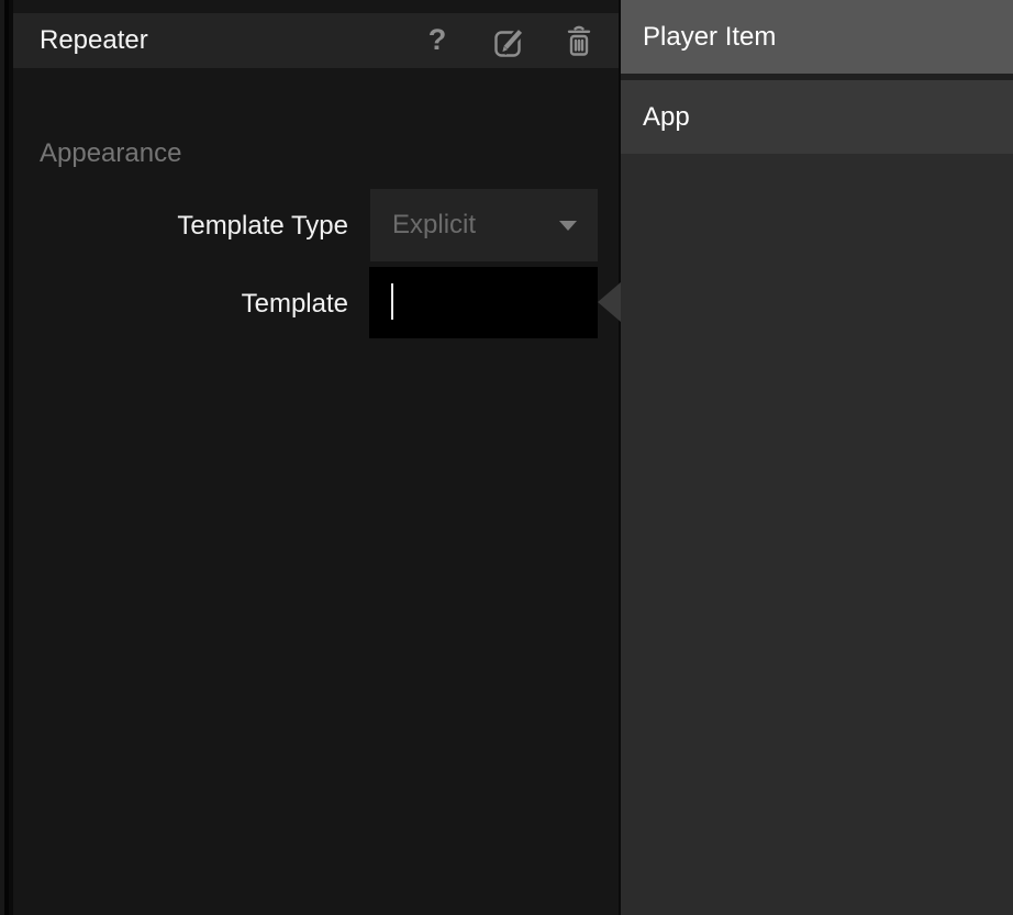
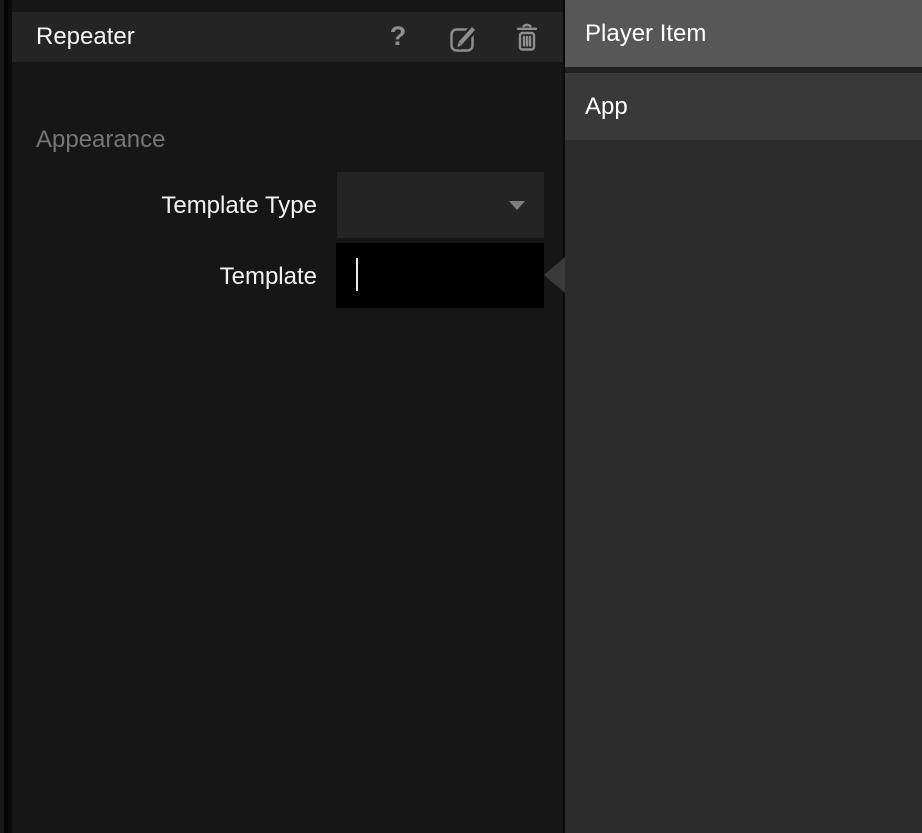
  Repeater
  ?
  Appearance
  Template Type
- Explicit
  Template
  Player Item
  App
